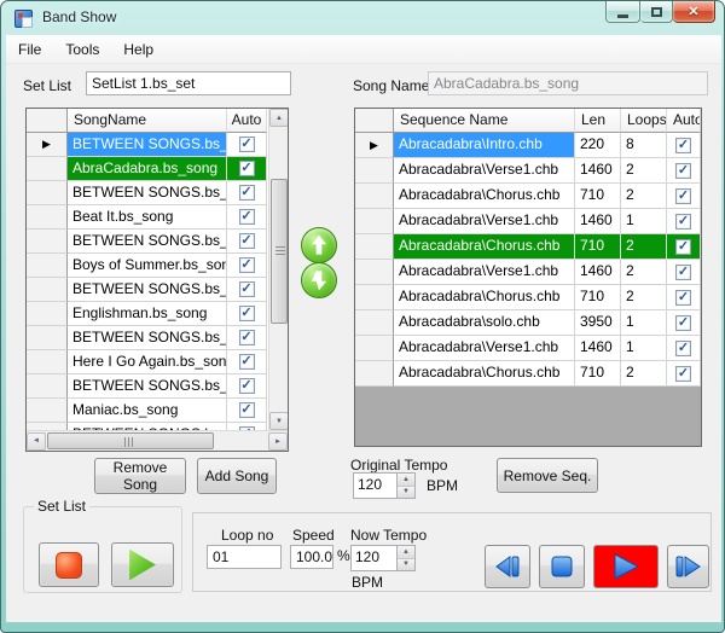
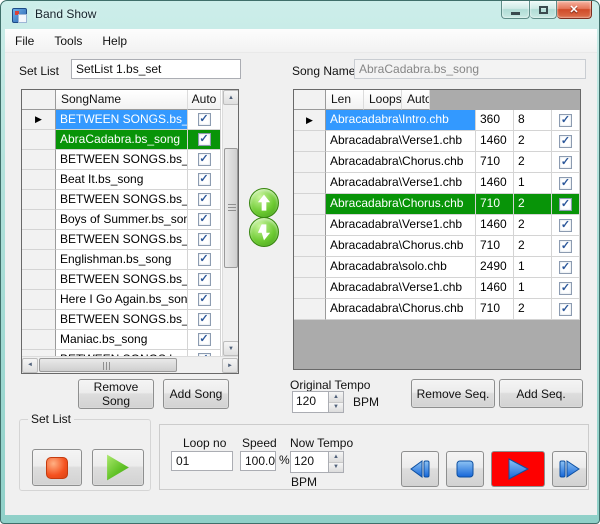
  Band Show
  ✕
  File
  Tools
  Help
  Set List
  SetList 1.bs_set
  Song Name
  AbraCadabra.bs_song
  SongName
  Auto
  ▶
  BETWEEN SONGS.bs_
  ✓
  AbraCadabra.bs_song
  ✓
  BETWEEN SONGS.bs_
  ✓
  Beat It.bs_song
  ✓
  BETWEEN SONGS.bs_
  ✓
  Boys of Summer.bs_son
  ✓
  BETWEEN SONGS.bs_
  ✓
  Englishman.bs_song
  ✓
  BETWEEN SONGS.bs_
  ✓
  Here I Go Again.bs_son
  ✓
  BETWEEN SONGS.bs_
  ✓
  Maniac.bs_song
  ✓
- Sequence Name
  Len
  Loops
  Auto
  ▶
  Abracadabra\Intro.chb
- 220
+ 360
  8
  ✓
  Abracadabra\Verse1.chb
  1460
  2
  ✓
  Abracadabra\Chorus.chb
  710
  2
  ✓
  Abracadabra\Verse1.chb
  1460
  1
  ✓
  Abracadabra\Chorus.chb
  710
  2
  ✓
  Abracadabra\Verse1.chb
  1460
  2
  ✓
  Abracadabra\Chorus.chb
  710
  2
  ✓
  Abracadabra\solo.chb
- 3950
+ 2490
  1
  ✓
  Abracadabra\Verse1.chb
  1460
  1
  ✓
  Abracadabra\Chorus.chb
  710
  2
  ✓
  Remove Song
  Add Song
  Original Tempo
  120
  BPM
  Remove Seq.
+ Add Seq.
  Set List
  Loop no
  01
  Speed
  100.0
  %
  Now Tempo
  120
  BPM
